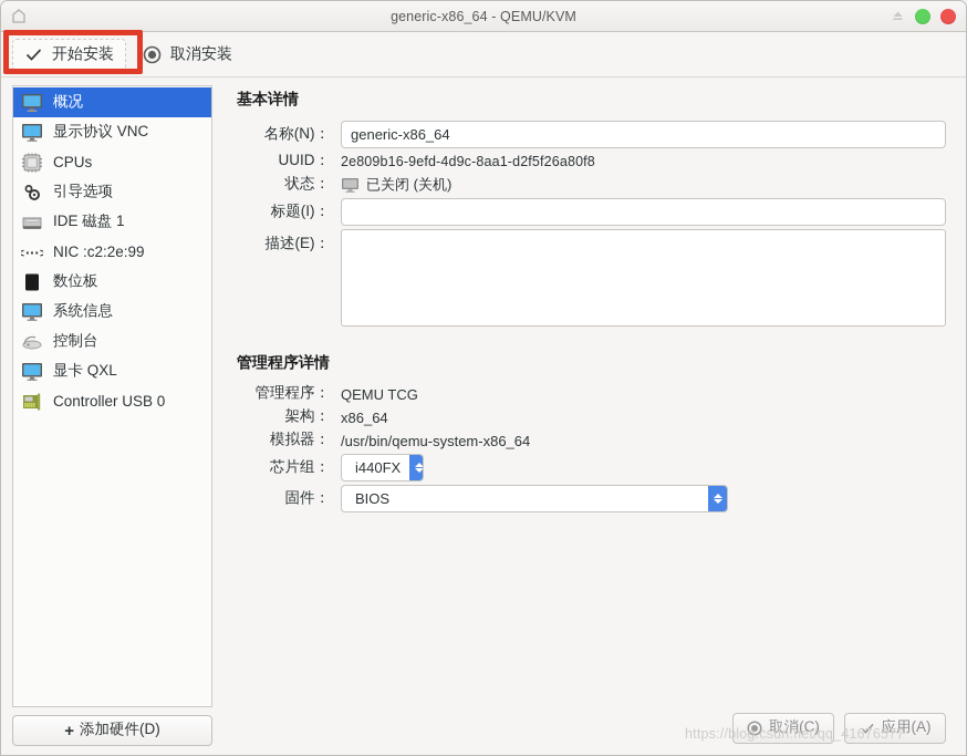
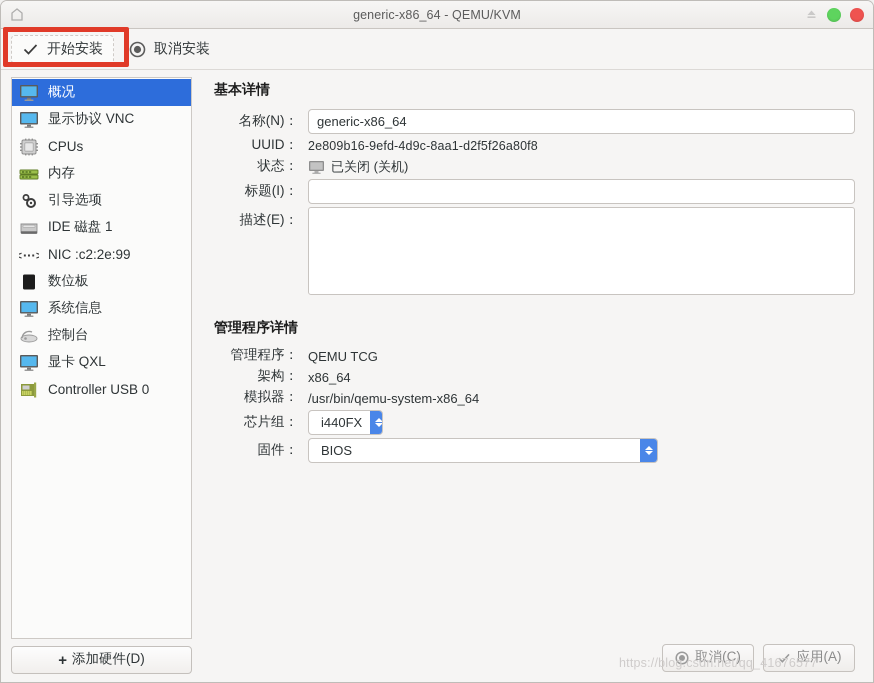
  generic-x86_64 - QEMU/KVM
  开始安装
  取消安装
  概况
  显示协议 VNC
  CPUs
+ 内存
  引导选项
  IDE 磁盘 1
  <···
  NIC :c2:2e:99
  数位板
  系统信息
  控制台
  显卡 QXL
  Controller USB 0
  +
  添加硬件(D)
  基本详情
  名称(N)：	generic-x86_64
  UUID：	2e809b16-9efd-4d9c-8aa1-d2f5f26a80f8
  状态：	已关闭 (关机)
  标题(I)：
  描述(E)：
  管理程序详情
  管理程序：	QEMU TCG
  架构：	x86_64
  模拟器：	/usr/bin/qemu-system-x86_64
  芯片组：	i440FX
  固件：	BIOS
  取消(C)
  应用(A)
  https://blog.csdn.net/qq_41676577
